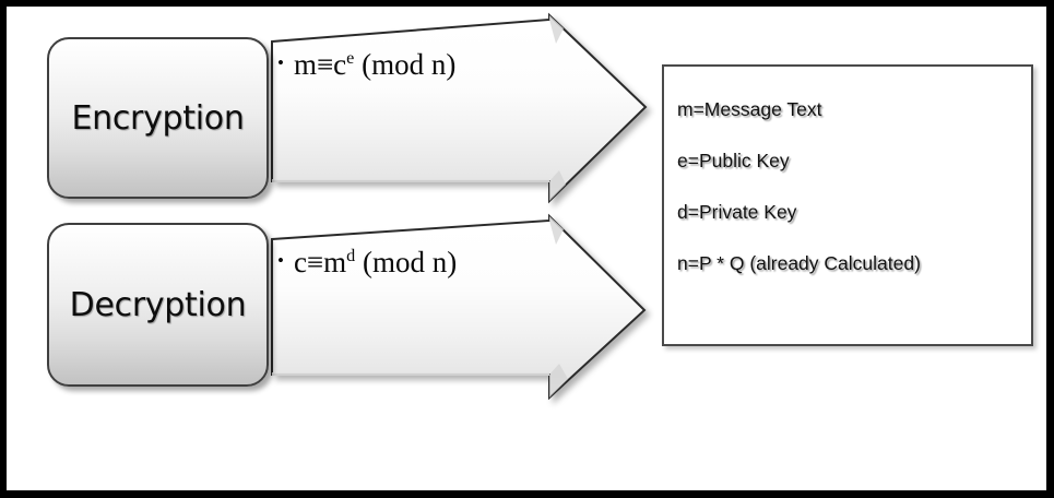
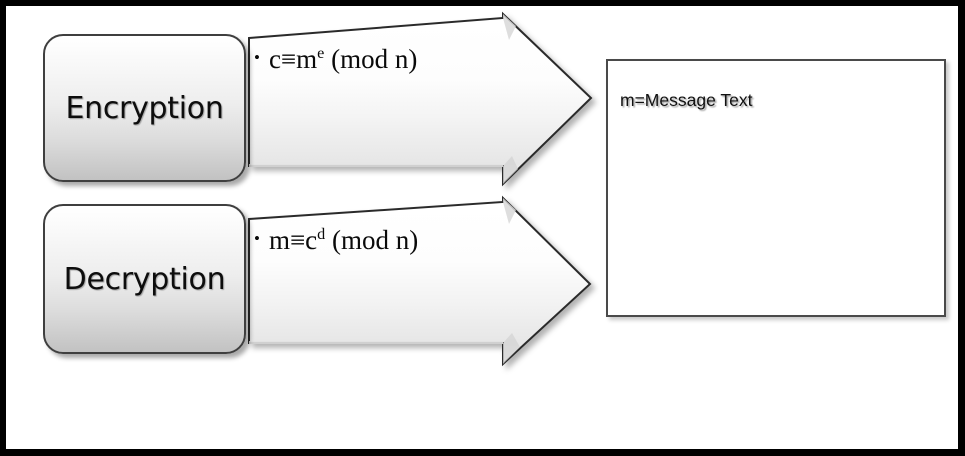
  Encryption
  Decryption
  •
- m≡ce (mod n)
+ c≡me (mod n)
  •
- c≡md (mod n)
+ m≡cd (mod n)
  m=Message Text
- e=Public Key
- d=Private Key
- n=P * Q (already Calculated)
